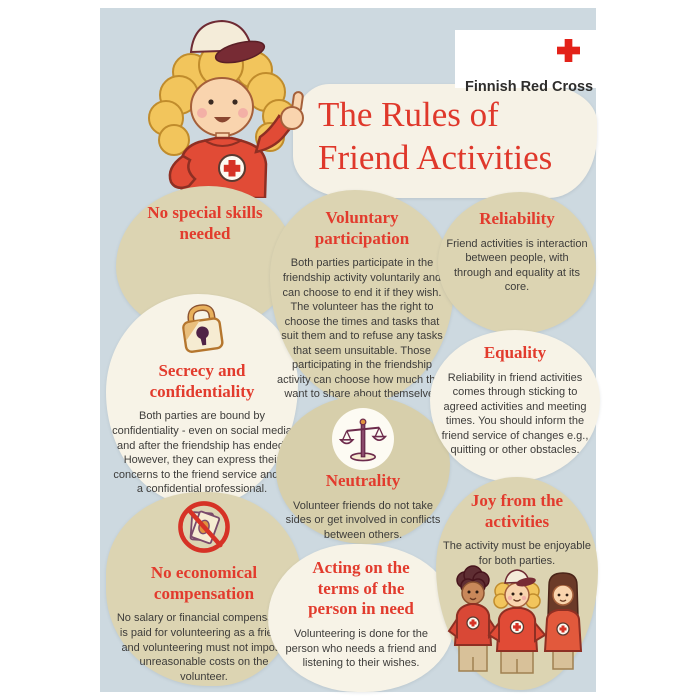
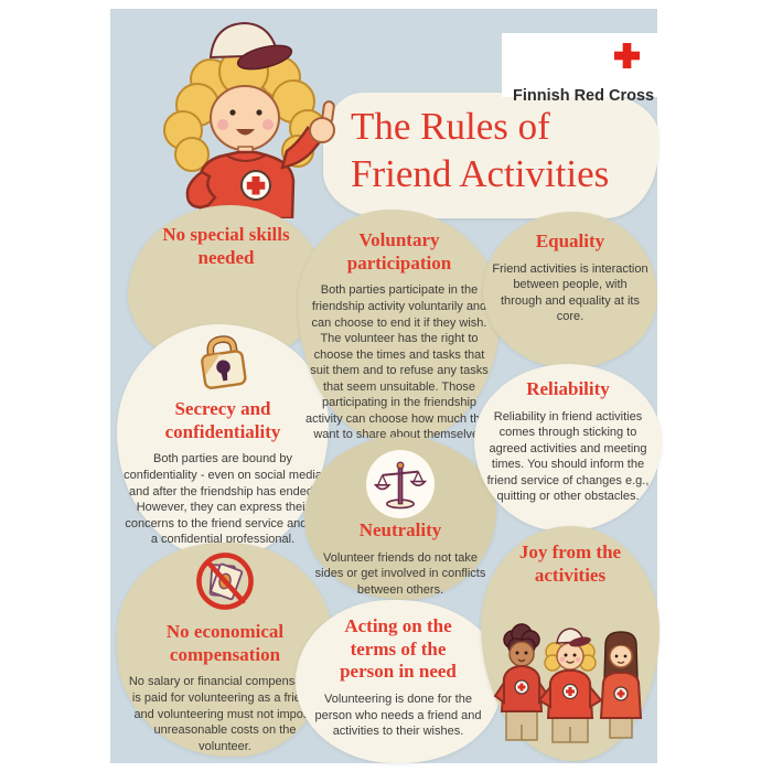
  Finnish Red Cross
  The Rules of
  Friend Activities
  No special skills
  needed
  Secrecy and
  confidentiality
  Both parties are bound by confidentiality - even on social medi and after the friendship has ende However, they can express thei concerns to the friend service an a confidential professional.
  No economical
  compensation
  No salary or financial compens is paid for volunteering as a fri and volunteering must not impo unreasonable costs on the volunteer.
  Voluntary
  participation
  Both parties participate in the friendship activity voluntarily and can choose to end it if they wish. The volunteer has the right to choose the times and tasks that suit them and to refuse any tasks that seem unsuitable. Those participating in the friendship activity can choose how much th want to share about themselv
  Neutrality
  Volunteer friends do not take sides or get involved in conflicts between others.
  Acting on the
  terms of the
  person in need
- Volunteering is done for the person who needs a friend and listening to their wishes.
+ Volunteering is done for the person who needs a friend and activities to their wishes.
- Reliability
+ Equality
  Friend activities is interaction between people, with through and equality at its core.
- Equality
+ Reliability
  Reliability in friend activities comes through sticking to agreed activities and meeting times. You should inform the friend service of changes e.g., quitting or other obstacles.
  Joy from the
  activities
- The activity must be enjoyable for both parties.
